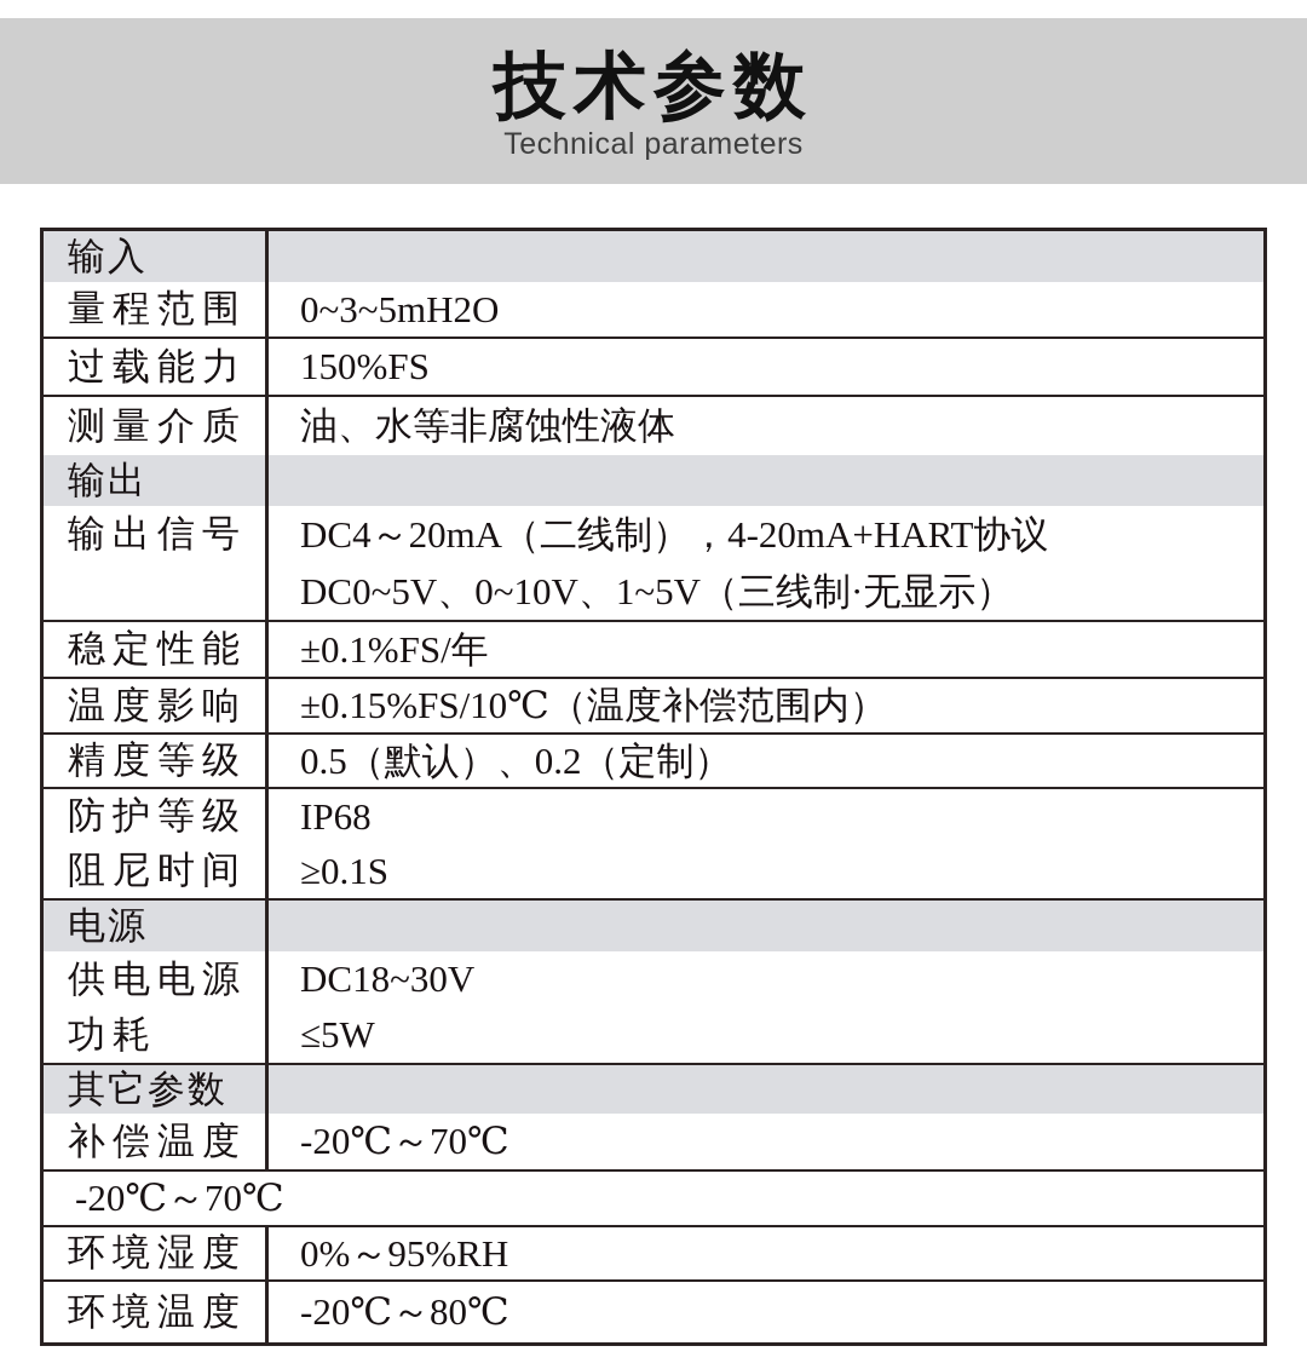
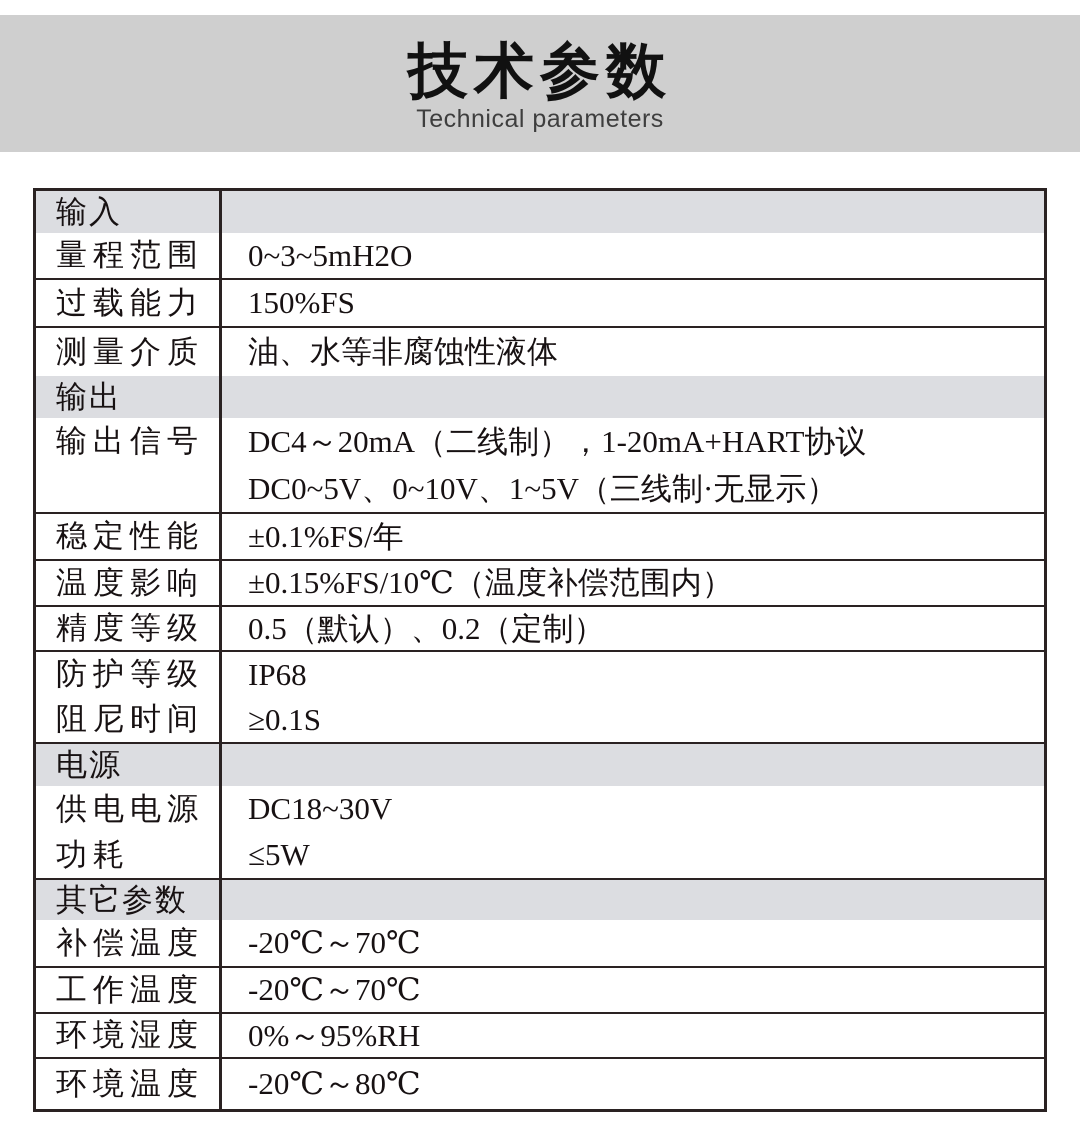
  技术参数
  Technical parameters
  输入
  量程范围
  0~3~5mH2O
  过载能力
  150%FS
  测量介质
  油、水等非腐蚀性液体
  输出
  输出信号
- DC4～20mA（二线制），4-20mA+HART协议
+ DC4～20mA（二线制），1-20mA+HART协议
  DC0~5V、0~10V、1~5V（三线制·无显示）
  稳定性能
  ±0.1%FS/年
  温度影响
  ±0.15%FS/10℃（温度补偿范围内）
  精度等级
  0.5（默认）、0.2（定制）
  防护等级
  阻尼时间
  IP68
  ≥0.1S
  电源
  供电电源
  功耗
  DC18~30V
  ≤5W
  其它参数
  补偿温度
  -20℃～70℃
+ 工作温度
  -20℃～70℃
  环境湿度
  0%～95%RH
  环境温度
  -20℃～80℃
